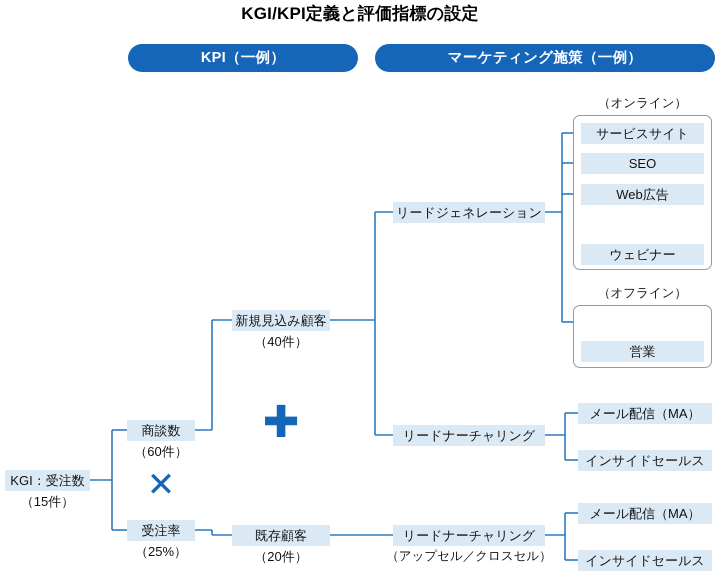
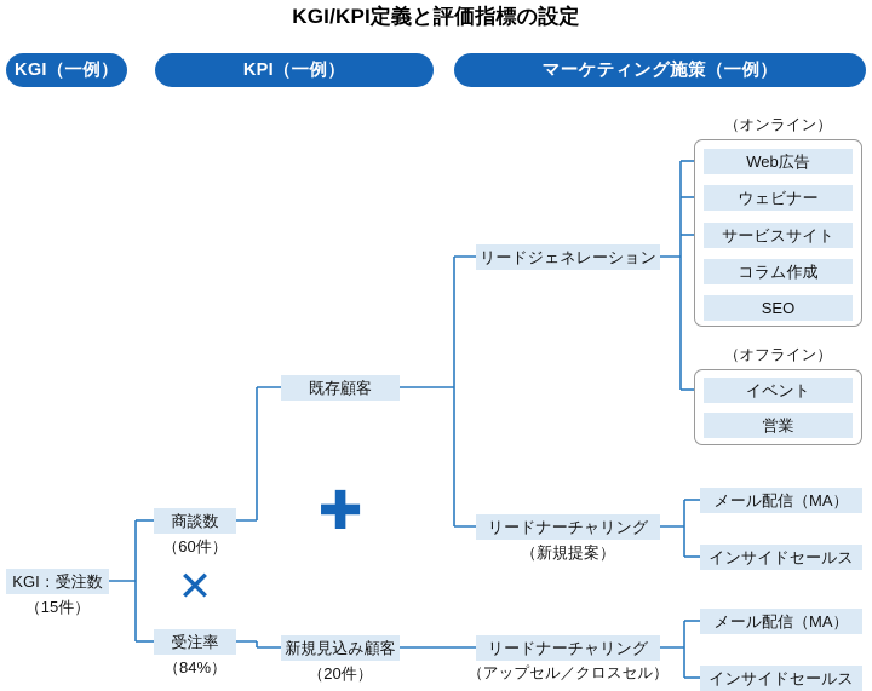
  KGI/KPI定義と評価指標の設定
+ KGI（一例）
  KPI（一例）
  マーケティング施策（一例）
  KGI：受注数
  （15件）
  商談数
  （60件）
  ✕
  受注率
- （25%）
+ （84%）
- 新規見込み顧客
+ 既存顧客
- （40件）
  ✚
- 既存顧客
+ 新規見込み顧客
  （20件）
  リードジェネレーション
  リードナーチャリング
+ （新規提案）
  リードナーチャリング
  （アップセル／クロスセル）
  （オンライン）
- サービスサイト
+ Web広告
- SEO
+ ウェビナー
- Web広告
+ サービスサイト
+ コラム作成
- ウェビナー
+ SEO
  （オフライン）
+ イベント
  営業
  メール配信（MA）
  インサイドセールス
  メール配信（MA）
  インサイドセールス
